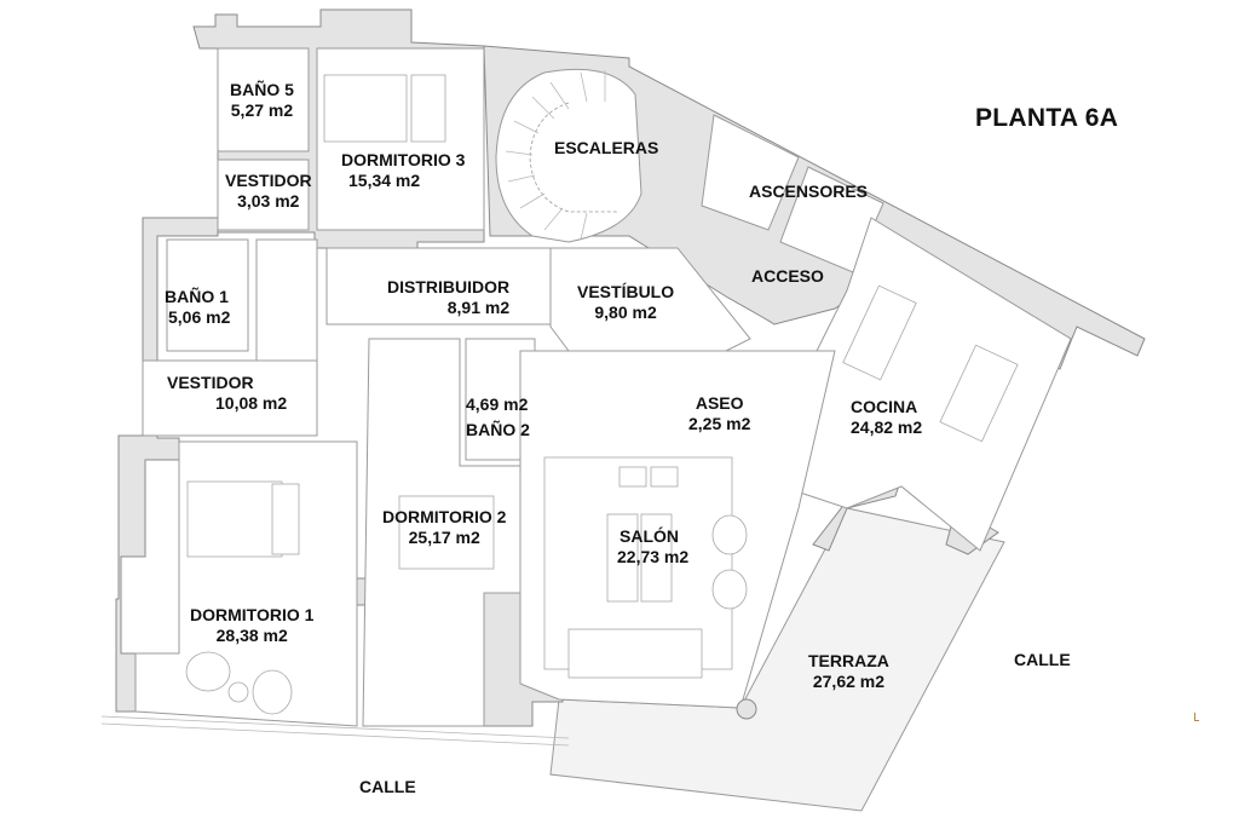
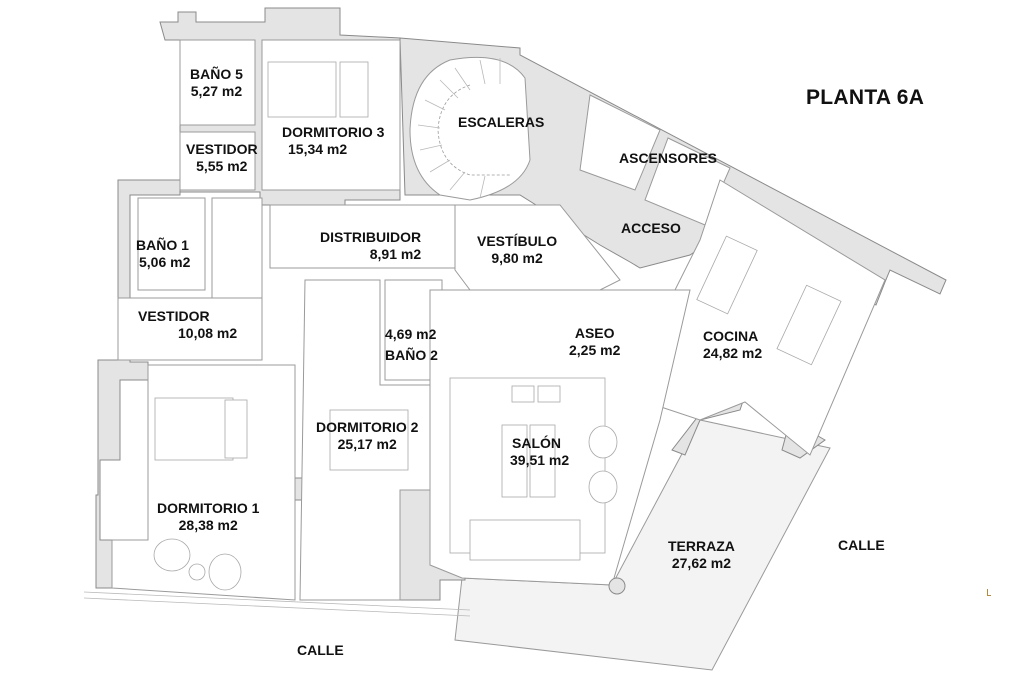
  PLANTA 6A
  BAÑO 5
  5,27 m2
  VESTIDOR
- 3,03 m2
+ 5,55 m2
  DORMITORIO 3
  15,34 m2
  ESCALERAS
  ASCENSORES
  ACCESO
  BAÑO 1
  5,06 m2
  DISTRIBUIDOR
  8,91 m2
  VESTÍBULO
  9,80 m2
  VESTIDOR
  10,08 m2
  4,69 m2
  BAÑO 2
  ASEO
  2,25 m2
  COCINA
  24,82 m2
  DORMITORIO 2
  25,17 m2
  SALÓN
- 22,73 m2
+ 39,51 m2
  DORMITORIO 1
  28,38 m2
  TERRAZA
  27,62 m2
  CALLE
  CALLE
